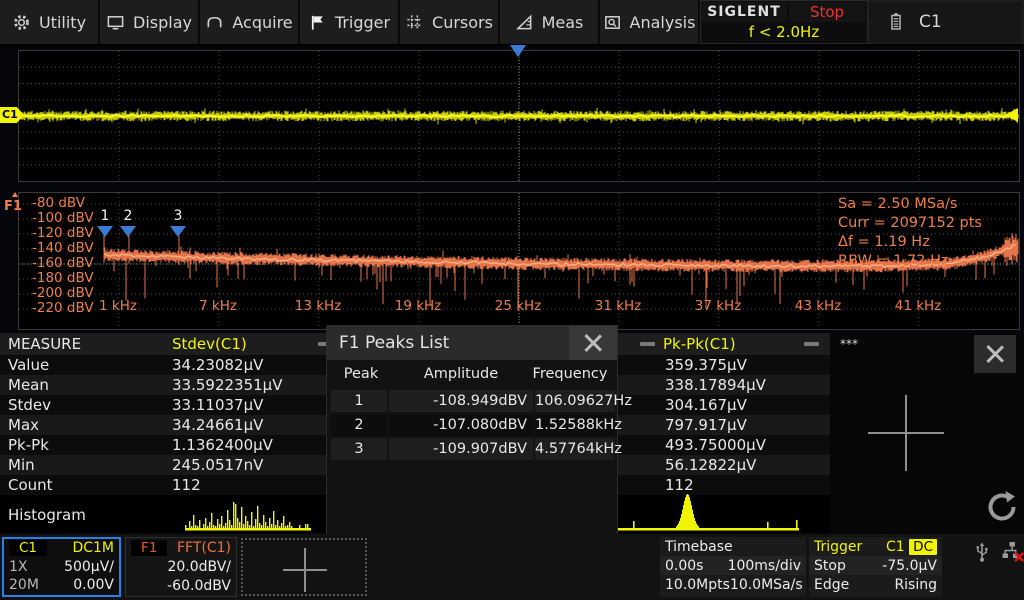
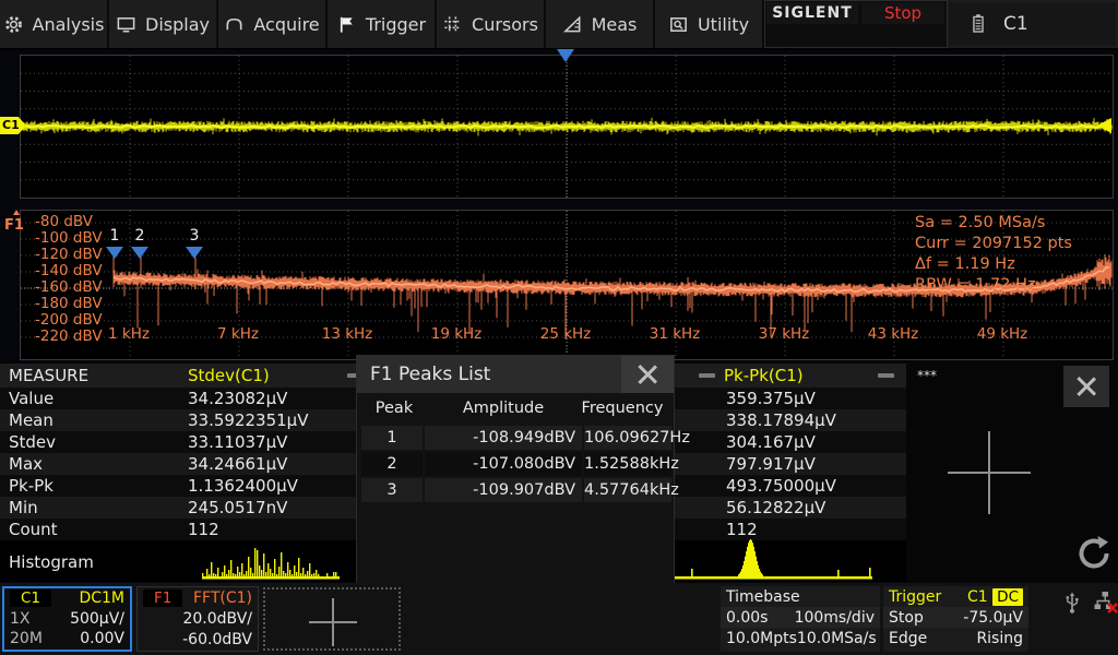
- Utility
+ Analysis
  Display
  Acquire
  Trigger
  Cursors
  Meas
- Analysis
+ Utility
  SIGLENT
  Stop
- f < 2.0Hz
  C1
  C1
  F1
  -80 dBV
  -100 dBV
  -120 dBV
  -140 dBV
  -160 dBV
  -180 dBV
  -200 dBV
  -220 dBV
  1 kHz
  7 kHz
  13 kHz
  19 kHz
  25 kHz
  31 kHz
  37 kHz
  43 kHz
- 41 kHz
+ 49 kHz
  Sa = 2.50 MSa/s
  Curr = 2097152 pts
  Δf = 1.19 Hz
  RBW = 1.72 Hz
  1
  2
  3
  MEASURE
  Stdev(C1)
  Pk-Pk(C1)
  Value
  34.23082µV
  359.375µV
  Mean
  33.5922351µV
  338.17894µV
  Stdev
  33.11037µV
  304.167µV
  Max
  34.24661µV
  797.917µV
  Pk-Pk
  1.1362400µV
  493.75000µV
  Min
  245.0517nV
  56.12822µV
  Count
  112
  112
  Histogram
  ***
  F1 Peaks List
  Peak
  Amplitude
  Frequency
  1
  -108.949dBV
  106.09627Hz
  2
  -107.080dBV
  1.52588kHz
  3
  -109.907dBV
  4.57764kHz
  C1
  DC1M
  1X
  500µV/
  20M
  0.00V
  F1
  FFT(C1)
  20.0dBV/
  -60.0dBV
  Timebase
  0.00s
  100ms/div
  10.0Mpts
  10.0MSa/s
  Trigger
  C1 DC
  Stop
  -75.0µV
  Edge
  Rising
